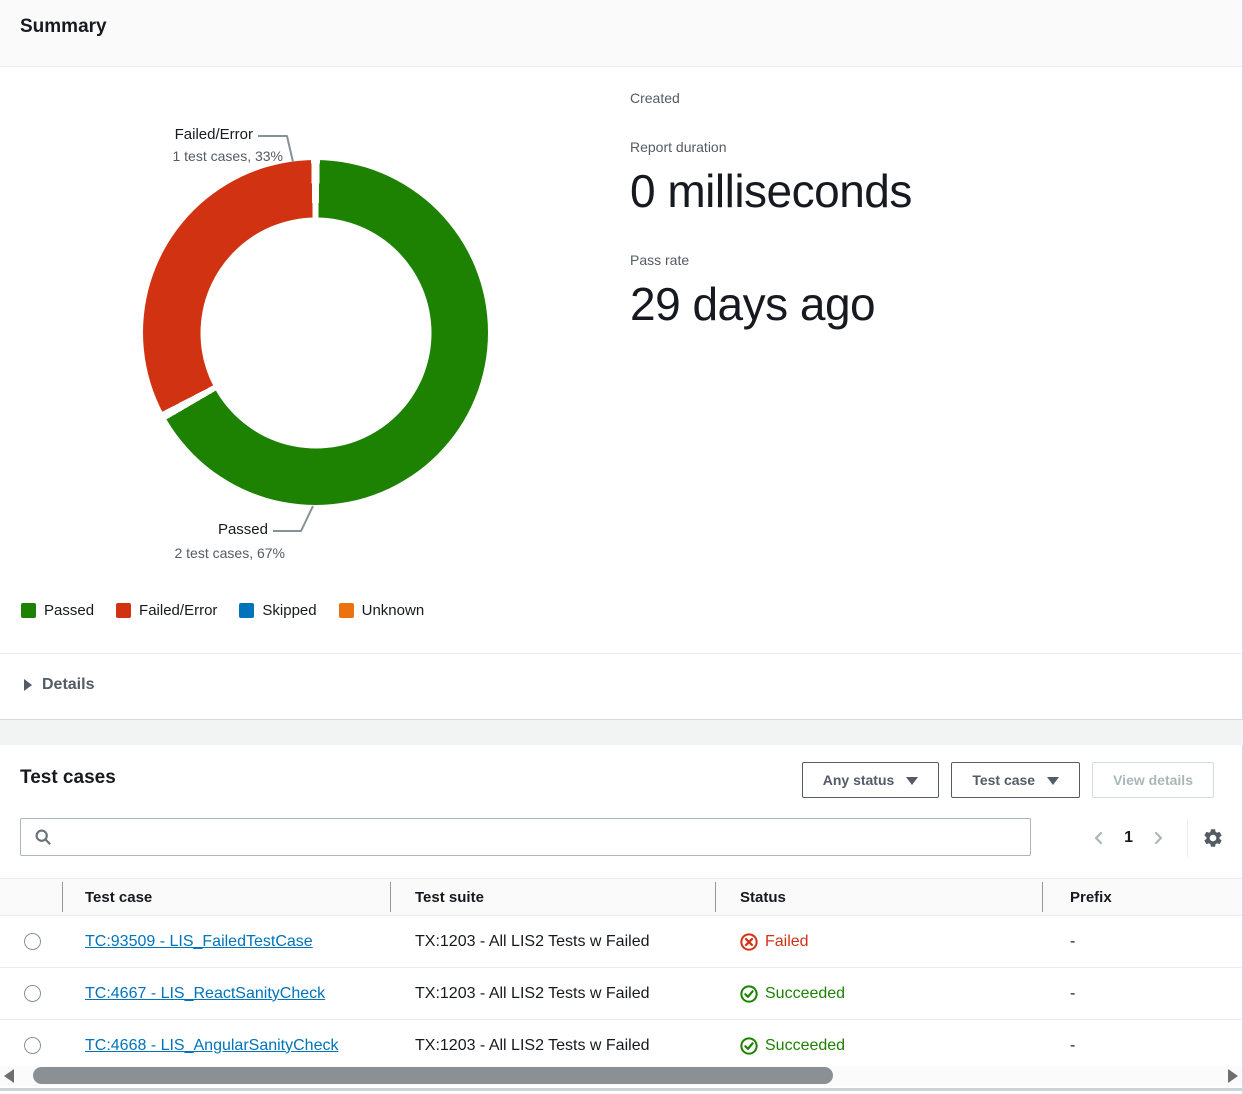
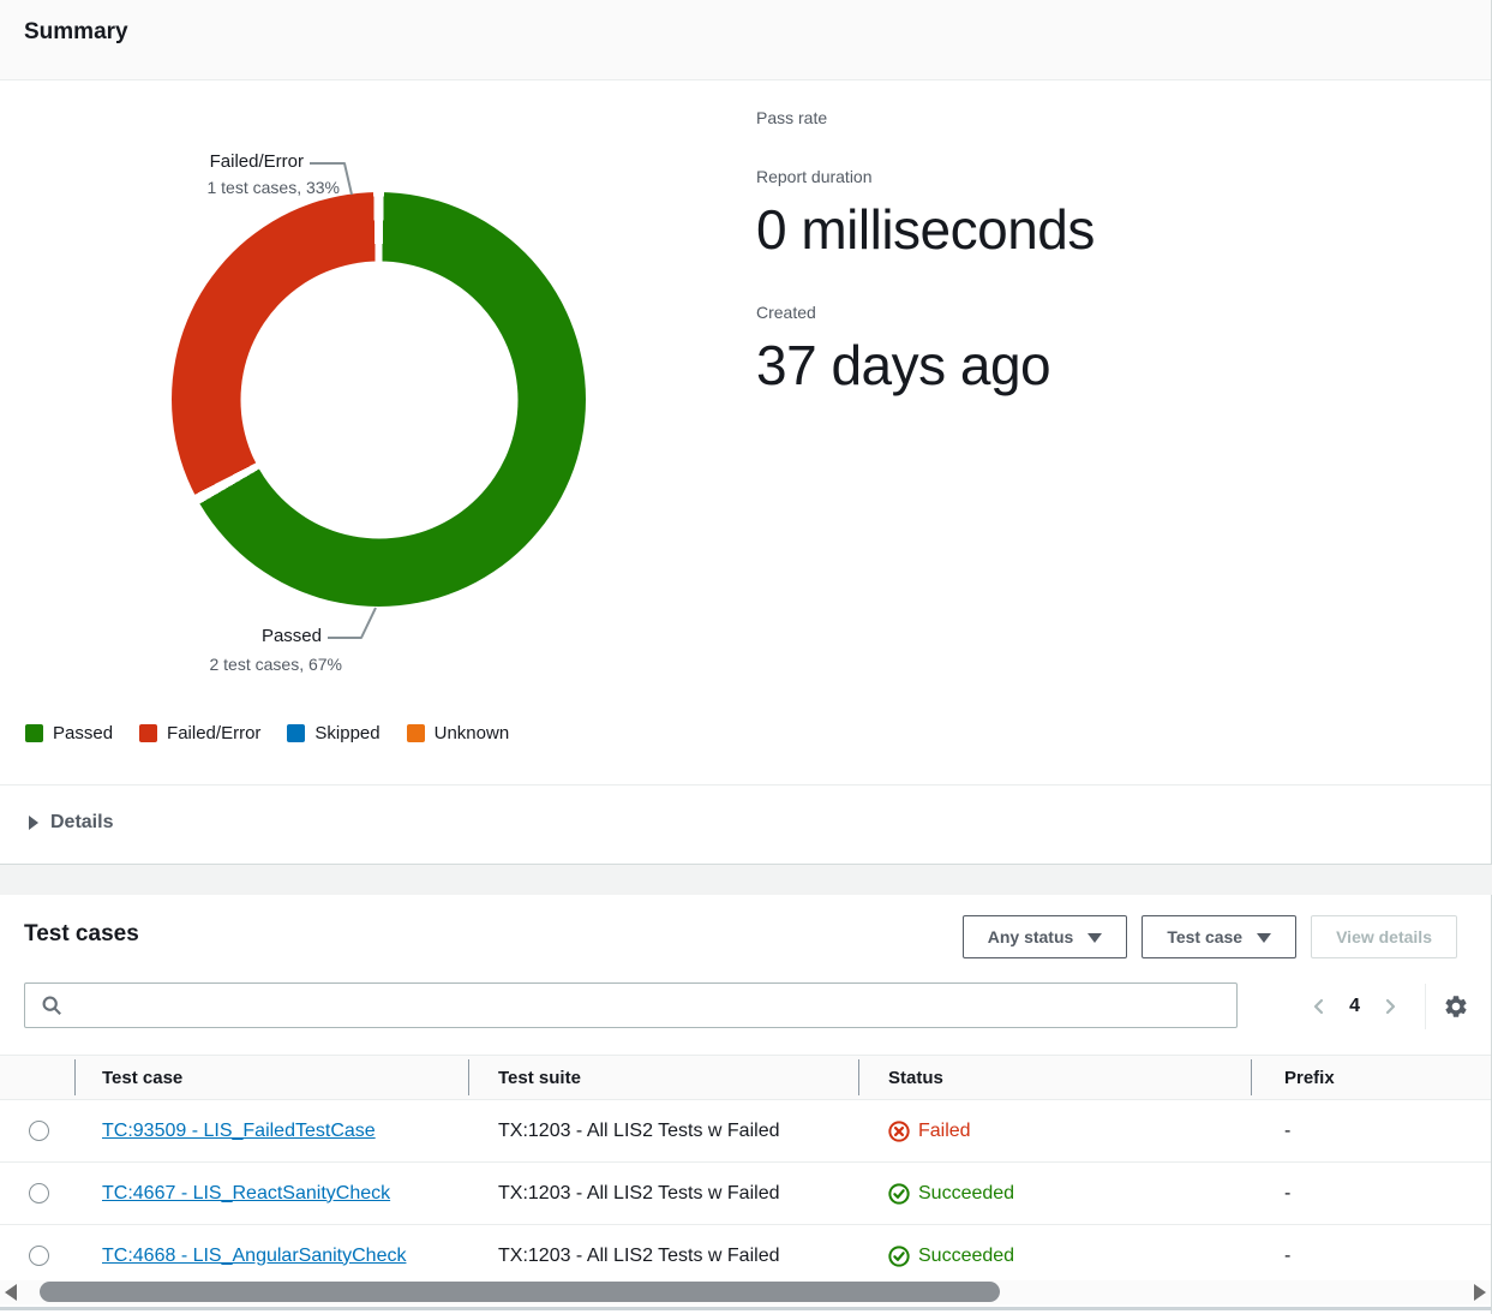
  Summary
  Failed/Error
  1 test cases, 33%
  Passed
  2 test cases, 67%
- Created
+ Pass rate
  Report duration
  0 milliseconds
- Pass rate
+ Created
- 29 days ago
+ 37 days ago
  Passed
  Failed/Error
  Skipped
  Unknown
  Details
  Test cases
  Any status
  Test case
  View details
- 1
+ 4
  Test case
  Test suite
  Status
  Prefix
  TC:93509 - LIS_FailedTestCase
  TX:1203 - All LIS2 Tests w Failed
  Failed
  -
  TC:4667 - LIS_ReactSanityCheck
  TX:1203 - All LIS2 Tests w Failed
  Succeeded
  -
  TC:4668 - LIS_AngularSanityCheck
  TX:1203 - All LIS2 Tests w Failed
  Succeeded
  -
